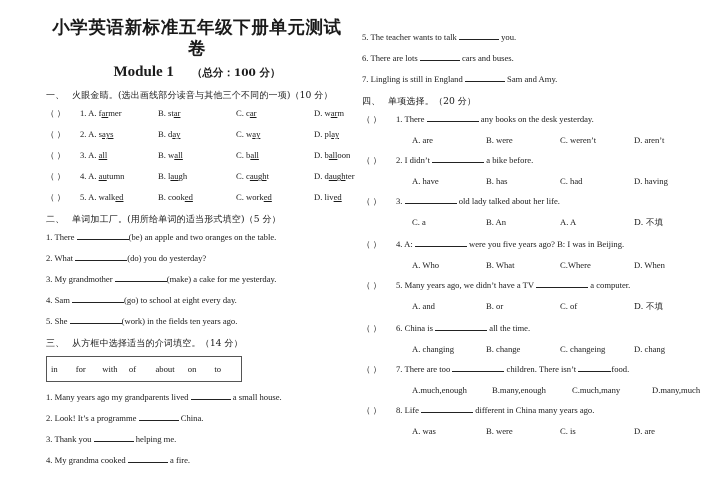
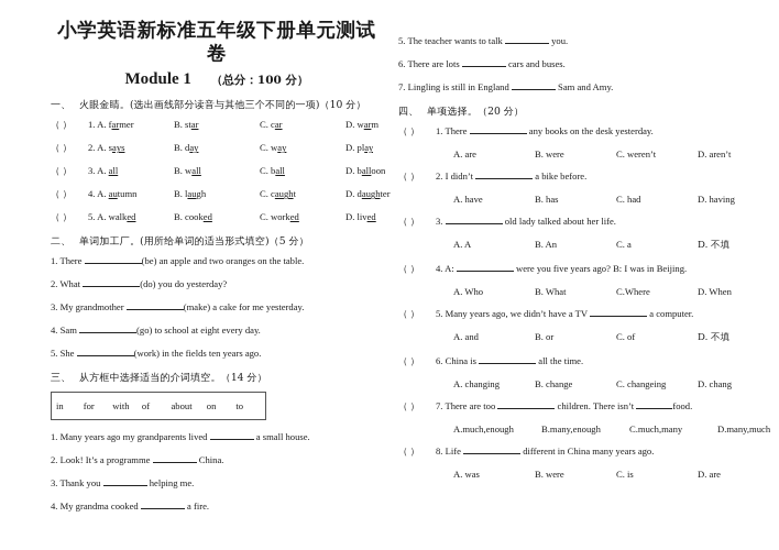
  小学英语新标准五年级下册单元测试卷
  Module 1 （总分：100 分）
  一、 火眼金睛。(选出画线部分读音与其他三个不同的一项)（10 分）
  （ ）
  1. A. farmer
  B. star
  C. car
  D. warm
  （ ）
  2. A. says
  B. day
  C. way
  D. play
  （ ）
  3. A. all
  B. wall
  C. ball
  D. balloon
  （ ）
  4. A. autumn
  B. laugh
  C. caught
  D. daughter
  （ ）
  5. A. walked
  B. cooked
  C. worked
  D. lived
  二、 单词加工厂。(用所给单词的适当形式填空)（5 分）
  1. There (be) an apple and two oranges on the table.
  2. What (do) you do yesterday?
  3. My grandmother (make) a cake for me yesterday.
  4. Sam (go) to school at eight every day.
  5. She (work) in the fields ten years ago.
  三、 从方框中选择适当的介词填空。（14 分）
  in
  for
  with
  of
  about
  on
  to
  1. Many years ago my grandparents lived a small house.
  2. Look! It’s a programme China.
  3. Thank you helping me.
  4. My grandma cooked a fire.
  5. The teacher wants to talk you.
  6. There are lots cars and buses.
  7. Lingling is still in England Sam and Amy.
  四、 单项选择。（20 分）
  （ ）
  1. There any books on the desk yesterday.
  A. are
  B. were
  C. weren’t
  D. aren’t
  （ ）
  2. I didn’t a bike before.
  A. have
  B. has
  C. had
  D. having
  （ ）
  3. old lady talked about her life.
- C. a
+ A. A
  B. An
- A. A
+ C. a
  D. 不填
  （ ）
  4. A: were you five years ago? B: I was in Beijing.
  A. Who
  B. What
  C.Where
  D. When
  （ ）
  5. Many years ago, we didn’t have a TV a computer.
  A. and
  B. or
  C. of
  D. 不填
  （ ）
  6. China is all the time.
  A. changing
  B. change
  C. changeing
  D. chang
  （ ）
  7. There are too children. There isn’t food.
  A.much,enough
  B.many,enough
  C.much,many
  D.many,much
  （ ）
  8. Life different in China many years ago.
  A. was
  B. were
  C. is
  D. are
